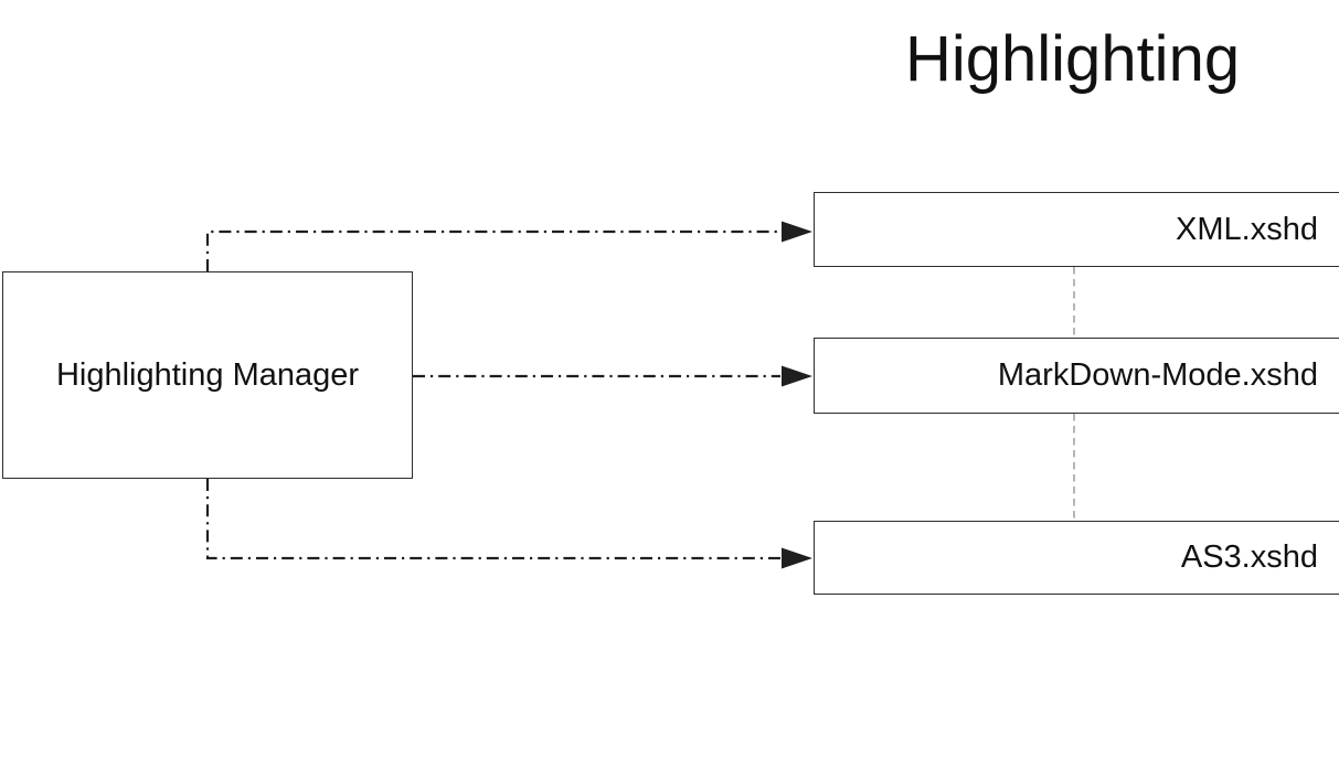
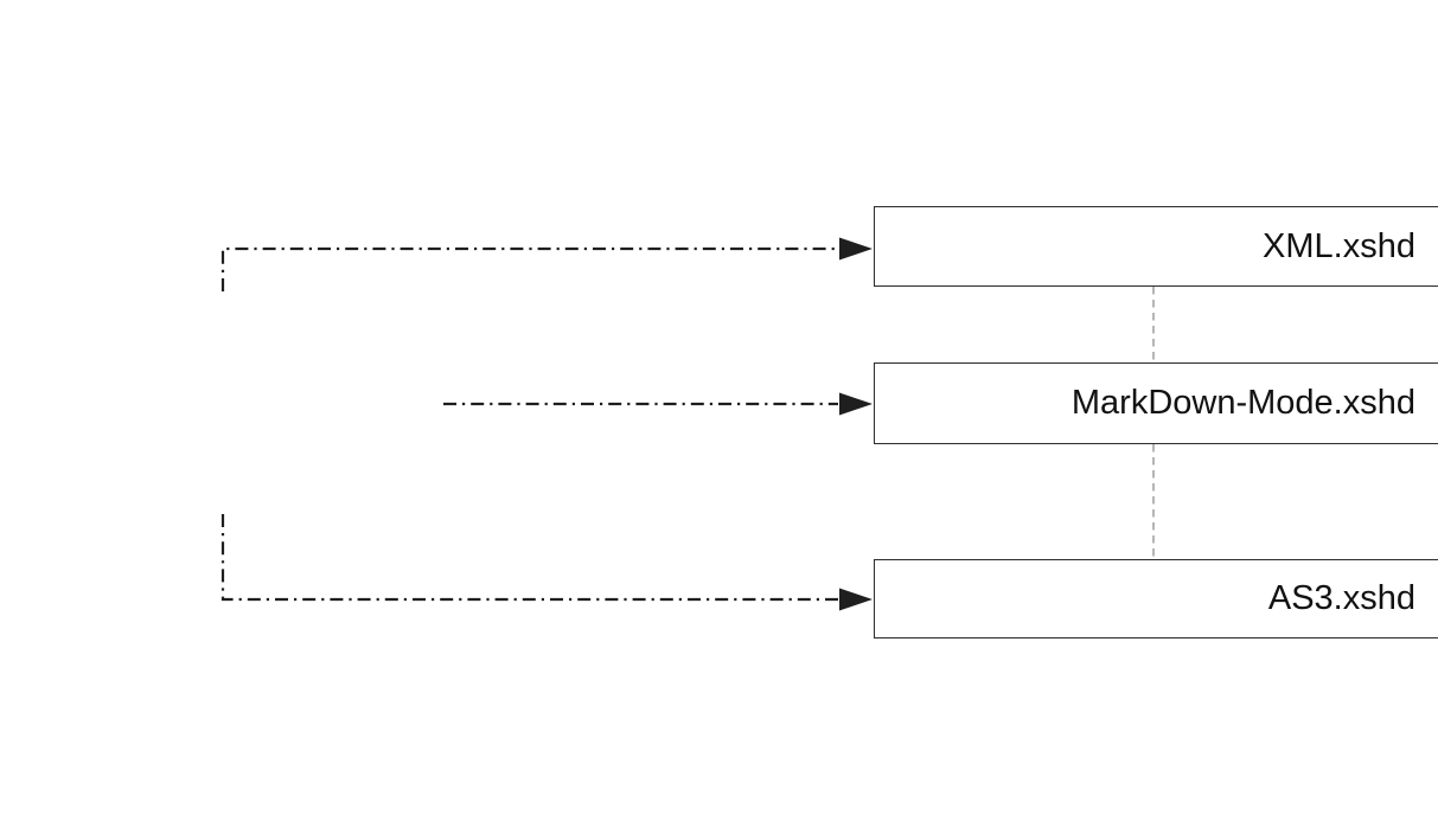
- Highlighting
- Highlighting Manager
  XML.xshd
  MarkDown-Mode.xshd
  AS3.xshd
